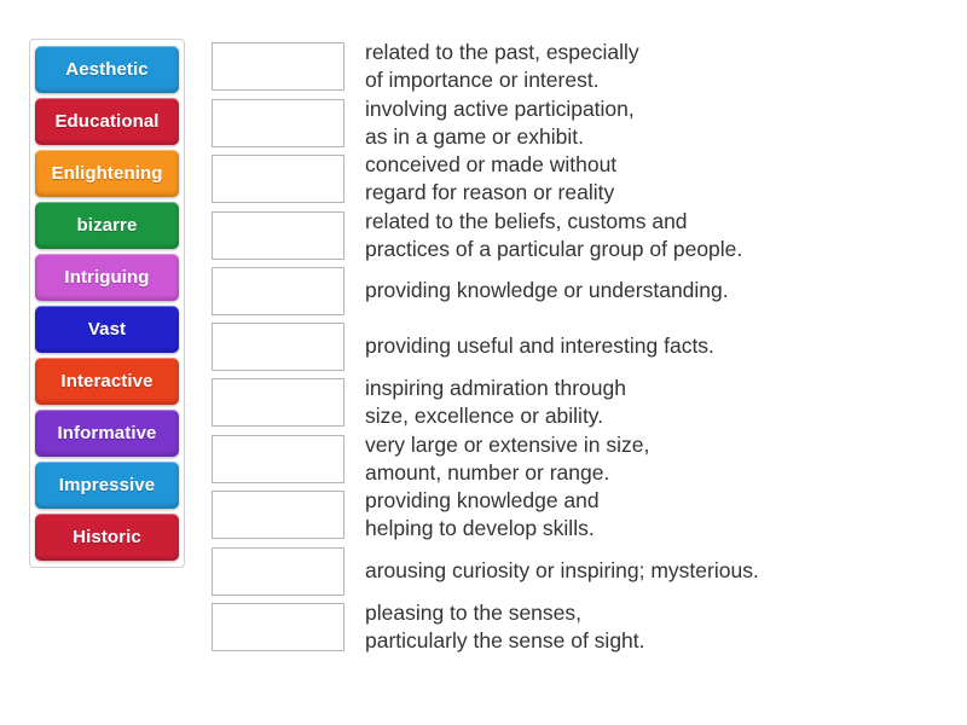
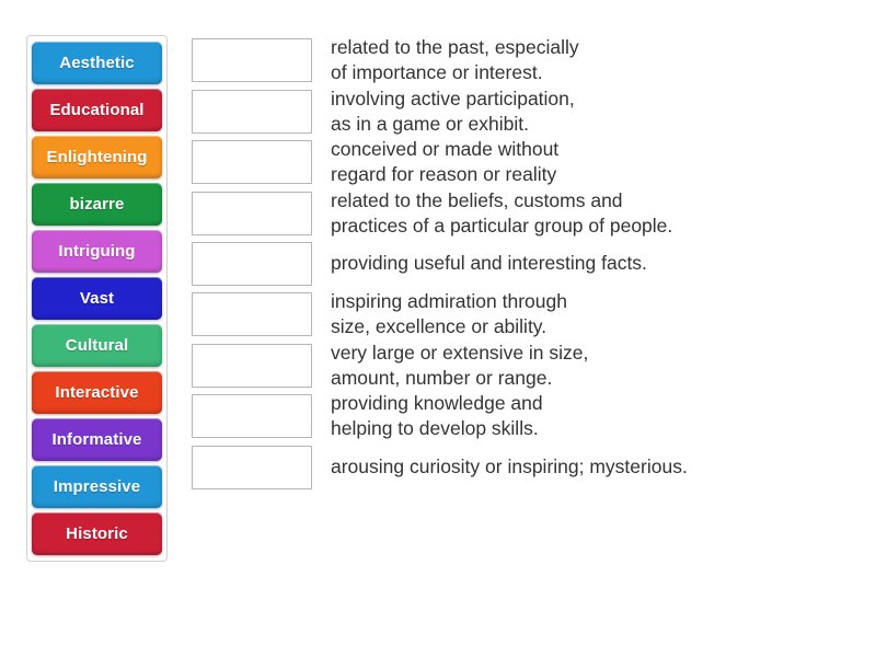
  Aesthetic
  Educational
  Enlightening
  bizarre
  Intriguing
  Vast
+ Cultural
  Interactive
  Informative
  Impressive
  Historic
  related to the past, especially
  of importance or interest.
  involving active participation,
  as in a game or exhibit.
  conceived or made without
  regard for reason or reality
  related to the beliefs, customs and
  practices of a particular group of people.
- providing knowledge or understanding.
  providing useful and interesting facts.
  inspiring admiration through
  size, excellence or ability.
  very large or extensive in size,
  amount, number or range.
  providing knowledge and
  helping to develop skills.
  arousing curiosity or inspiring; mysterious.
- pleasing to the senses,
- particularly the sense of sight.
